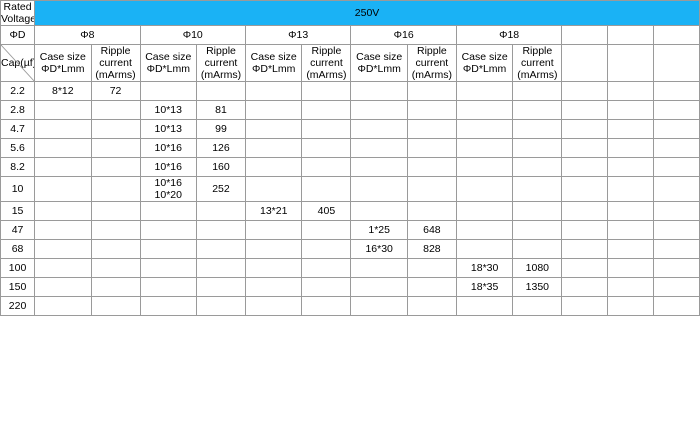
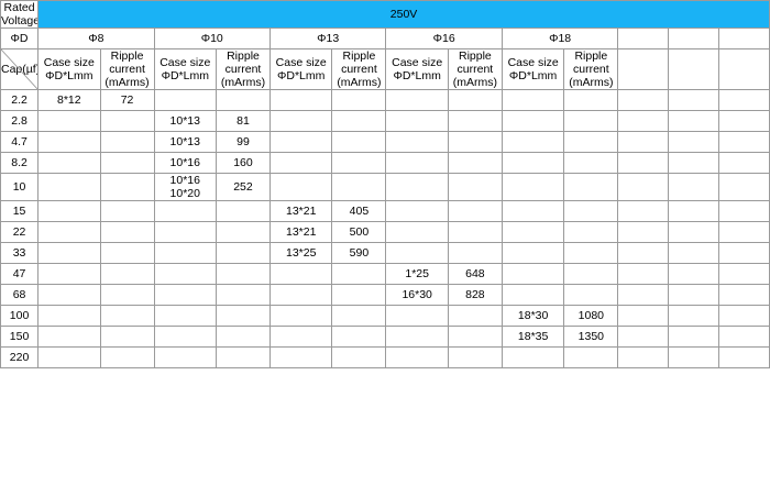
  Rated Voltage	250V
  ΦD	Φ8	Φ10	Φ13	Φ16	Φ18
  Ca(µf	Case size ΦD*Lmm	Ripple current (mArms)	Case size ΦD*Lmm	Ripple current (mArms)	Case size ΦD*Lmm	Ripple current (mArms)	Case size ΦD*Lmm	Ripple current (mArms)	Case size ΦD*Lmm	Ripple current (mArms)
  2.2	8*12	72
  2.8			10*13	81
  4.7			10*13	99
- 5.6			10*16	126
  8.2			10*16	160
  10			10*1610*20	252
  15					13*21	405
+ 22					13*21	500
+ 33					13*25	590
  47							1*25	648
  68							16*30	828
  100									18*30	1080
  150									18*35	1350
  220
